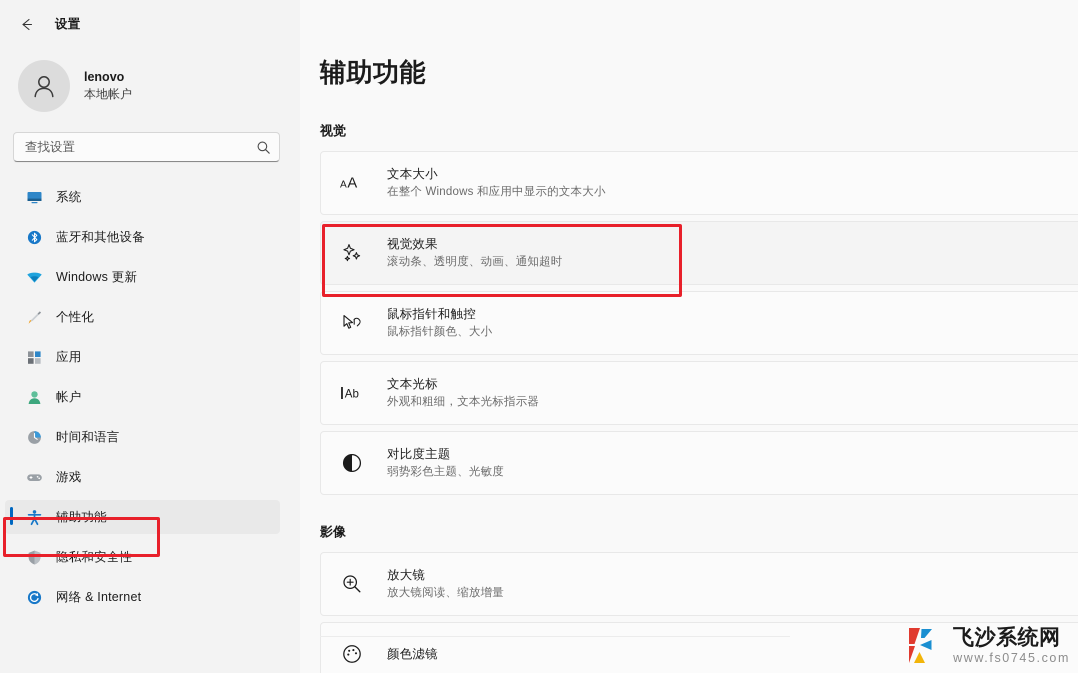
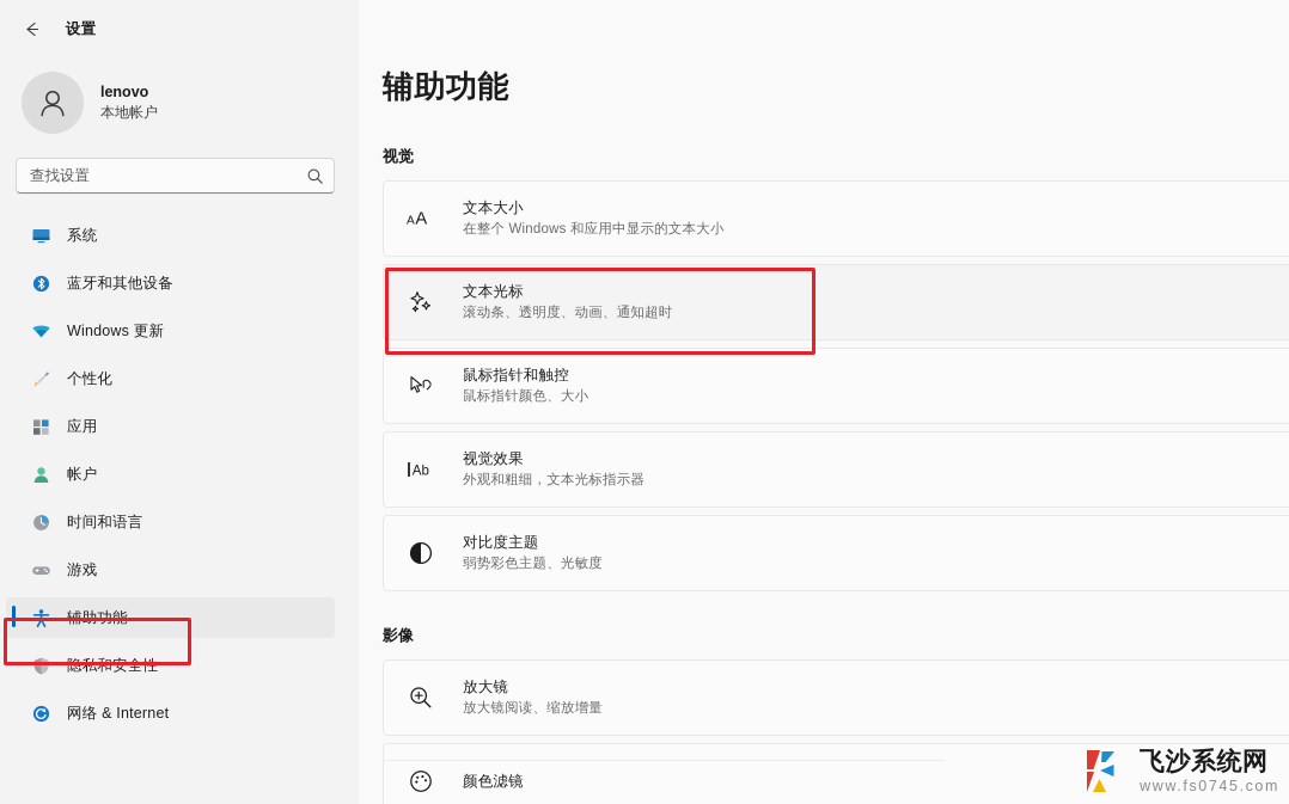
  设置
  lenovo
  本地帐户
  查找设置
  系统
  蓝牙和其他设备
  Windows 更新
  个性化
  应用
  帐户
  时间和语言
  游戏
  辅助功能
  隐私和安全性
  网络 & Internet
  辅助功能
  视觉
  A
  A
  文本大小
  在整个 Windows 和应用中显示的文本大小
- 视觉效果
+ 文本光标
  滚动条、透明度、动画、通知超时
  鼠标指针和触控
  鼠标指针颜色、大小
  Ab
- 文本光标
+ 视觉效果
  外观和粗细，文本光标指示器
  对比度主题
  弱势彩色主题、光敏度
  影像
  放大镜
  放大镜阅读、缩放增量
  颜色滤镜
  飞沙系统网
  www.fs0745.com
